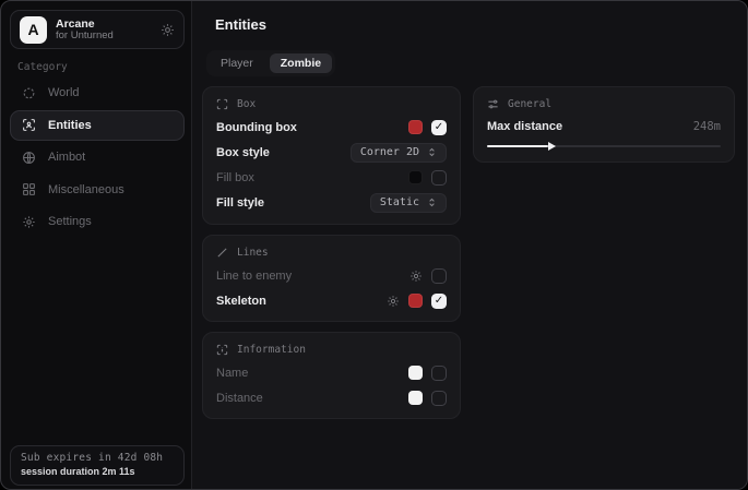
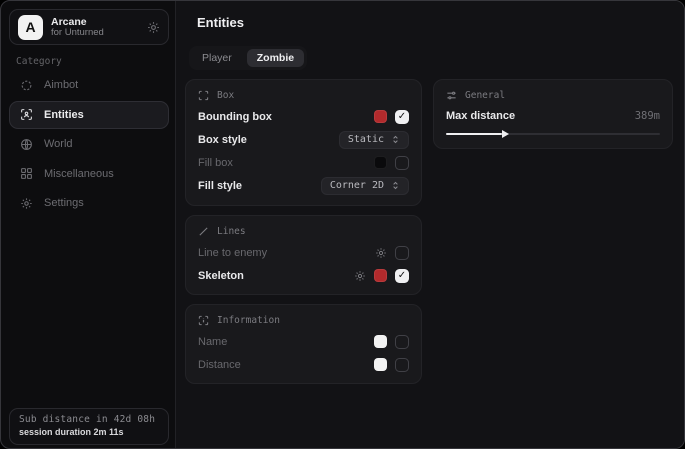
  A
  Arcane
  for Unturned
  Category
- World
+ Aimbot
  Entities
- Aimbot
+ World
  Miscellaneous
  Settings
- Sub expires in 42d 08h
+ Sub distance in 42d 08h
  session duration 2m 11s
  Entities
  Player
  Zombie
  Box
  Bounding box
  ✓
  Box style
- Corner 2D
+ Static
  Fill box
  Fill style
- Static
+ Corner 2D
  Lines
  Line to enemy
  Skeleton
  ✓
  Information
  Name
  Distance
  General
  Max distance
- 248m
+ 389m
